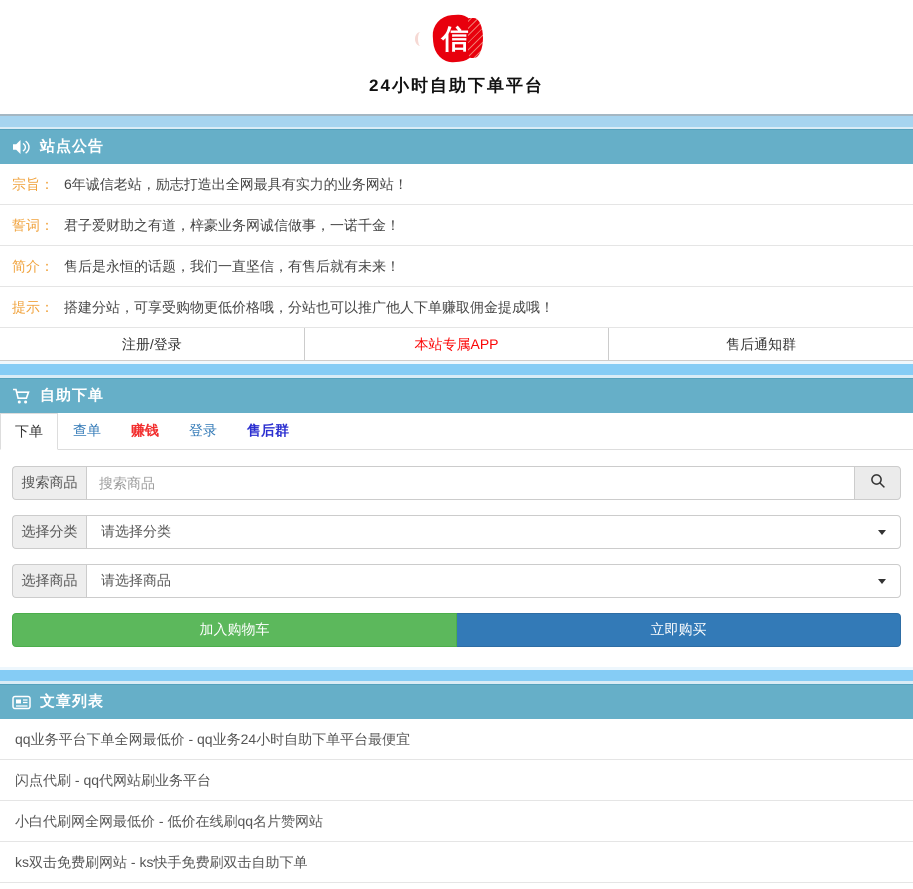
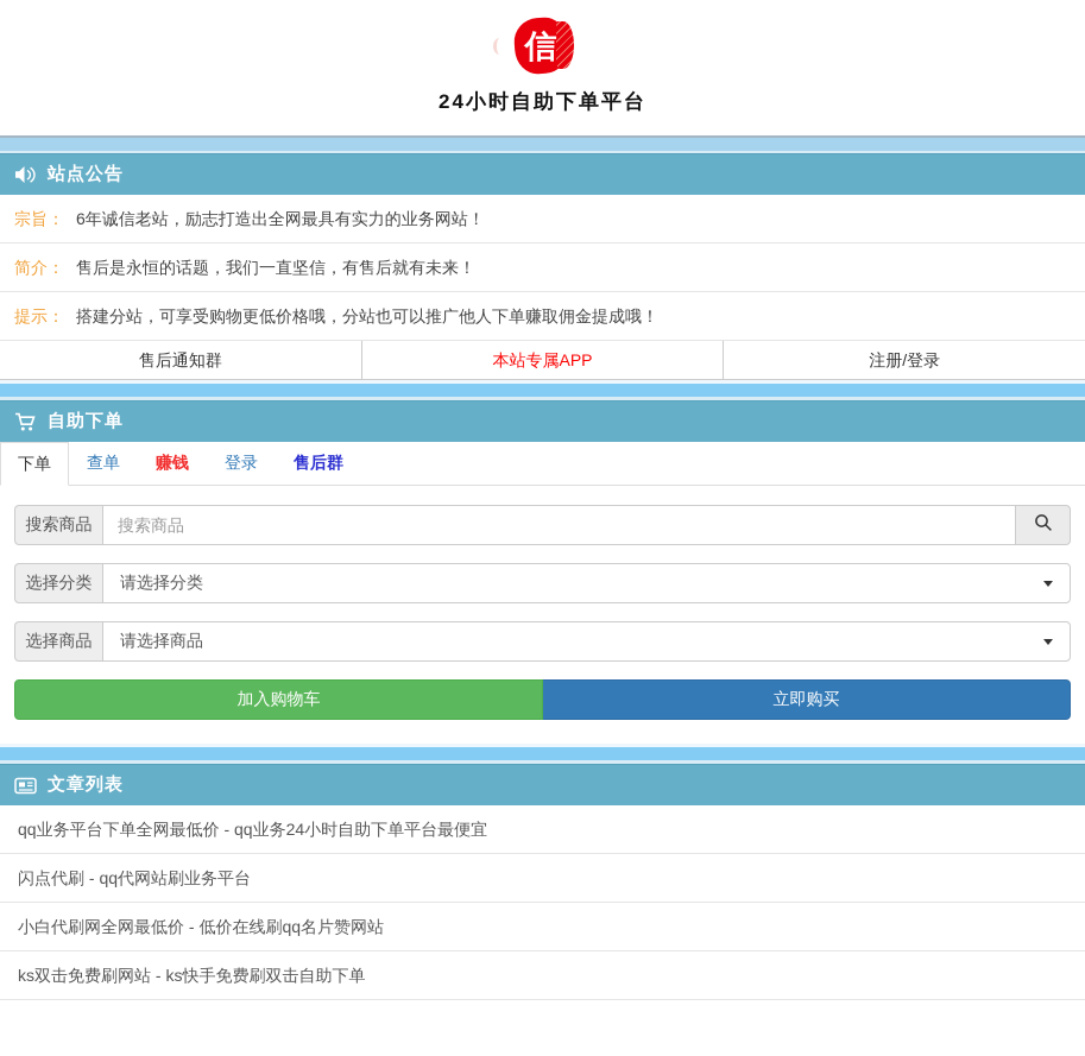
  信
  24小时自助下单平台
  站点公告
  宗旨： 6年诚信老站，励志打造出全网最具有实力的业务网站！
- 誓词： 君子爱财助之有道，梓豪业务网诚信做事，一诺千金！
  简介： 售后是永恒的话题，我们一直坚信，有售后就有未来！
  提示： 搭建分站，可享受购物更低价格哦，分站也可以推广他人下单赚取佣金提成哦！
- 注册/登录
+ 售后通知群
  本站专属APP
- 售后通知群
+ 注册/登录
  自助下单
  下单
  查单
  赚钱
  登录
  售后群
  搜索商品
  搜索商品
  选择分类
  请选择分类
  选择商品
  请选择商品
  加入购物车
  立即购买
  文章列表
  qq业务平台下单全网最低价 - qq业务24小时自助下单平台最便宜
  闪点代刷 - qq代网站刷业务平台
  小白代刷网全网最低价 - 低价在线刷qq名片赞网站
  ks双击免费刷网站 - ks快手免费刷双击自助下单
